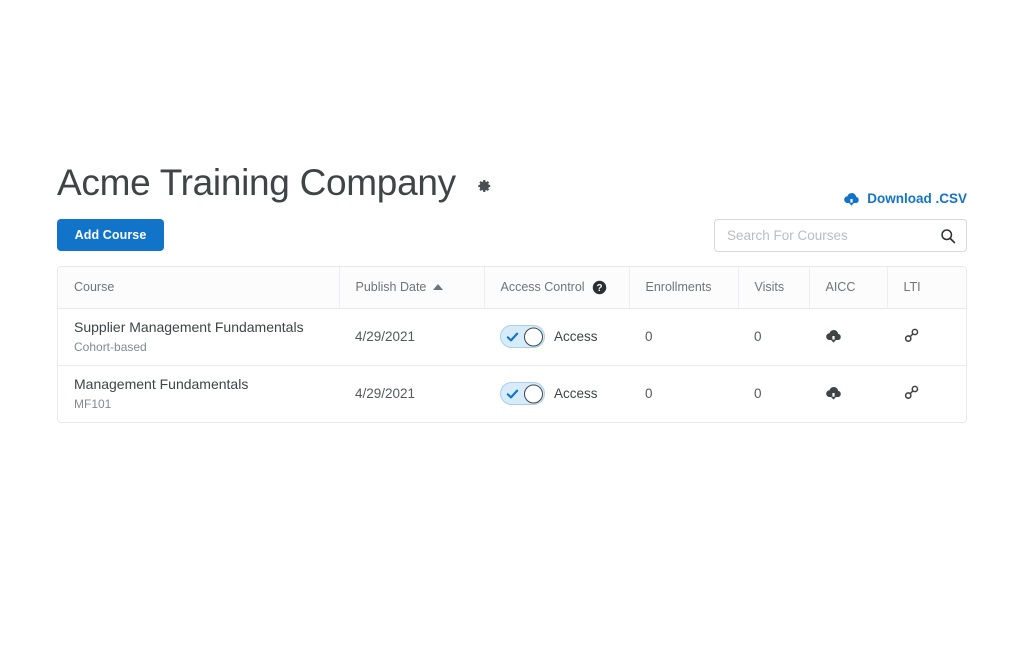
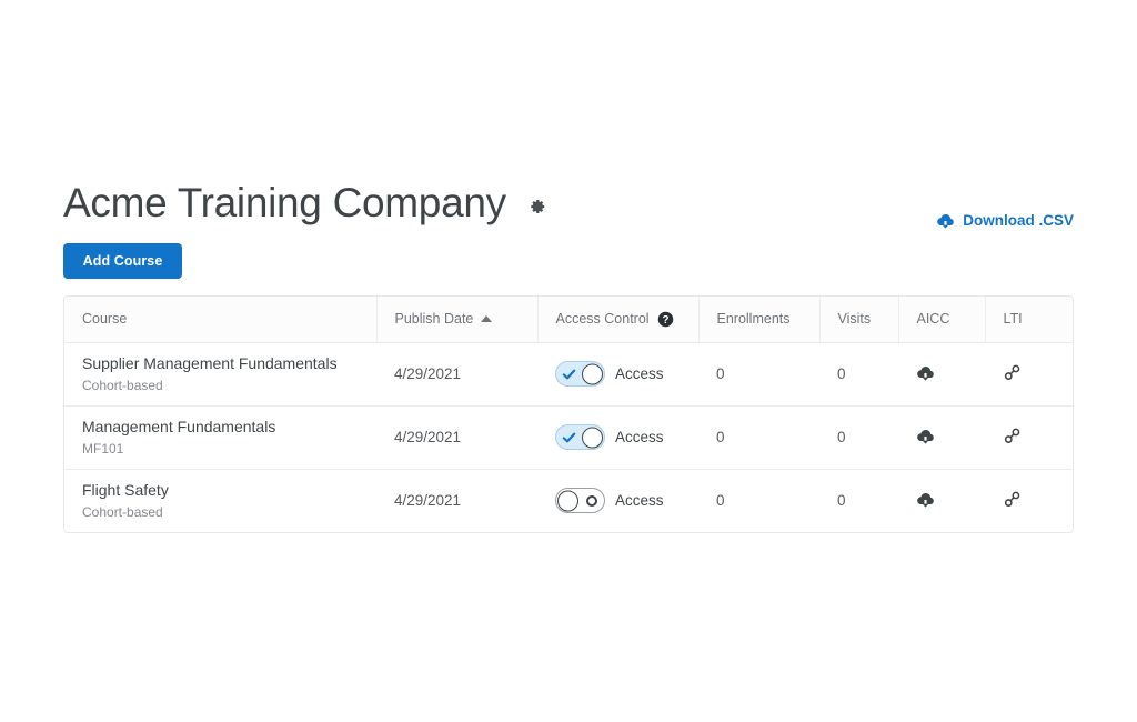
  Acme Training Company
  Download .CSV
  Add Course
- Search For Courses
  Course	Publish Date	Access Control ?	Enrollments	Visits	AICC	LTI
  Supplier Management Fundamentals Cohort-based	4/29/2021	Access	0	0
  Management Fundamentals MF101	4/29/2021	Access	0	0
+ Flight Safety Cohort-based	4/29/2021	Access	0	0
